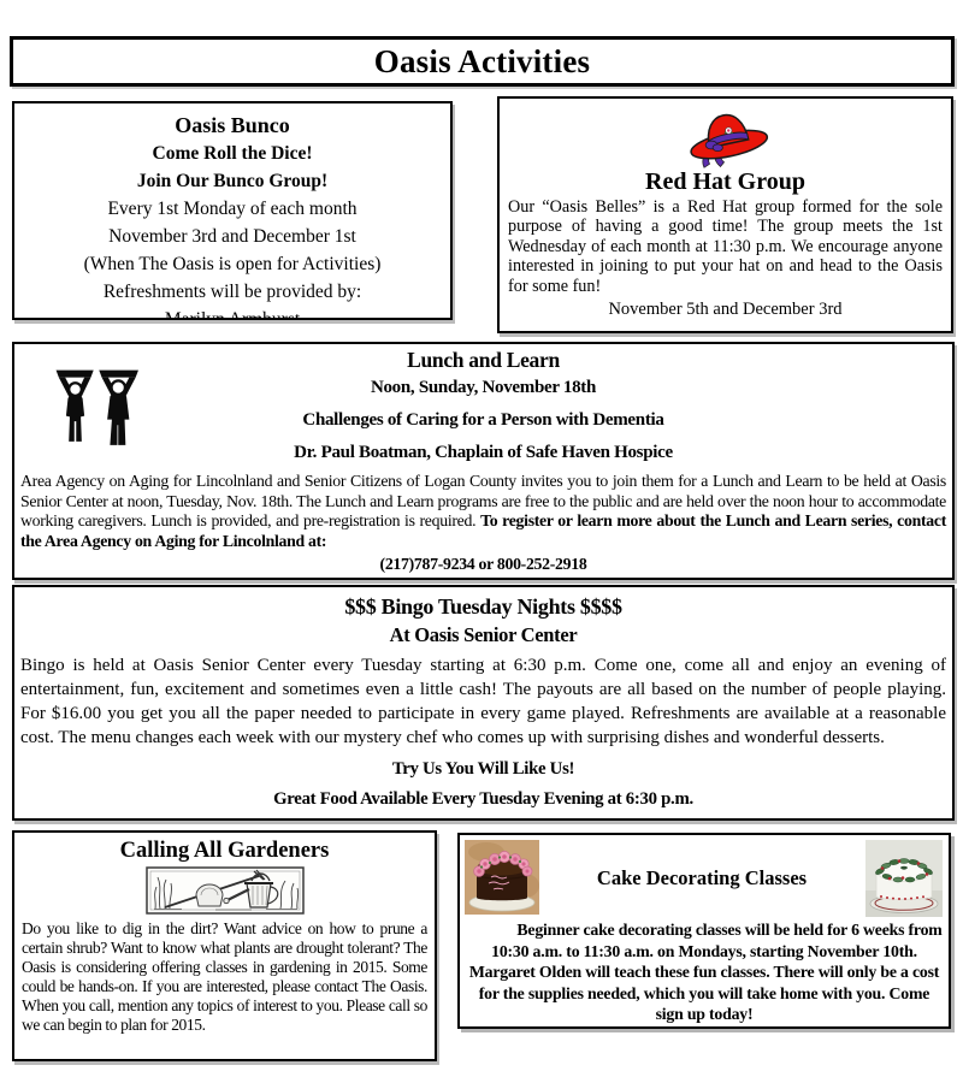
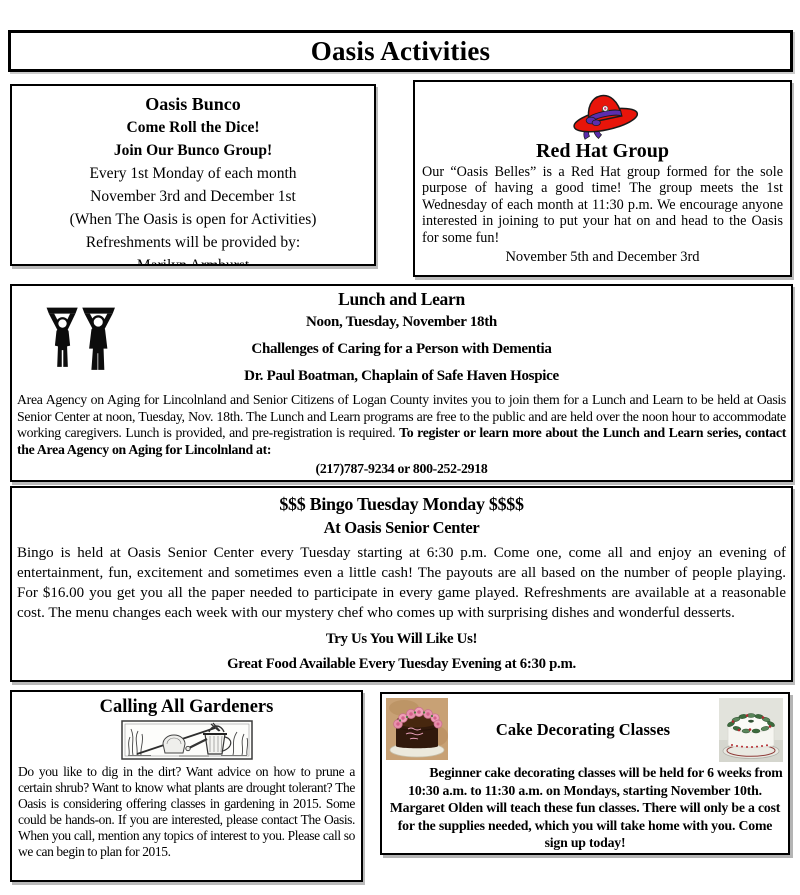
  Oasis Activities
  Oasis Bunco
  Come Roll the Dice!
  Join Our Bunco Group!
  Every 1st Monday of each month
  November 3rd and December 1st
  (When The Oasis is open for Activities)
  Refreshments will be provided by:
  Marilyn Armburst
  Red Hat Group
  Our “Oasis Belles” is a Red Hat group formed for the sole purpose of having a good time! The group meets the 1st Wednesday of each month at 11:30 p.m. We encourage anyone interested in joining to put your hat on and head to the Oasis for some fun!
  November 5th and December 3rd
  Lunch and Learn
- Noon, Sunday, November 18th
+ Noon, Tuesday, November 18th
  Challenges of Caring for a Person with Dementia
  Dr. Paul Boatman, Chaplain of Safe Haven Hospice
  Area Agency on Aging for Lincolnland and Senior Citizens of Logan County invites you to join them for a Lunch and Learn to be held at Oasis Senior Center at noon, Tuesday, Nov. 18th. The Lunch and Learn programs are free to the public and are held over the noon hour to accommodate working caregivers. Lunch is provided, and pre-registration is required. To register or learn more about the Lunch and Learn series, contact the Area Agency on Aging for Lincolnland at:
  (217)787-9234 or 800-252-2918
- $$$ Bingo Tuesday Nights $$$$
+ $$$ Bingo Tuesday Monday $$$$
  At Oasis Senior Center
  Bingo is held at Oasis Senior Center every Tuesday starting at 6:30 p.m. Come one, come all and enjoy an evening of entertainment, fun, excitement and sometimes even a little cash! The payouts are all based on the number of people playing. For $16.00 you get you all the paper needed to participate in every game played. Refreshments are available at a reasonable cost. The menu changes each week with our mystery chef who comes up with surprising dishes and wonderful desserts.
  Try Us You Will Like Us!
  Great Food Available Every Tuesday Evening at 6:30 p.m.
  Calling All Gardeners
  Do you like to dig in the dirt? Want advice on how to prune a certain shrub? Want to know what plants are drought tolerant? The Oasis is considering offering classes in gardening in 2015. Some could be hands-on. If you are interested, please contact The Oasis. When you call, mention any topics of interest to you. Please call so we can begin to plan for 2015.
  Cake Decorating Classes
  Beginner cake decorating classes will be held for 6 weeks from 10:30 a.m. to 11:30 a.m. on Mondays, starting November 10th. Margaret Olden will teach these fun classes. There will only be a cost for the supplies needed, which you will take home with you. Come sign up today!
